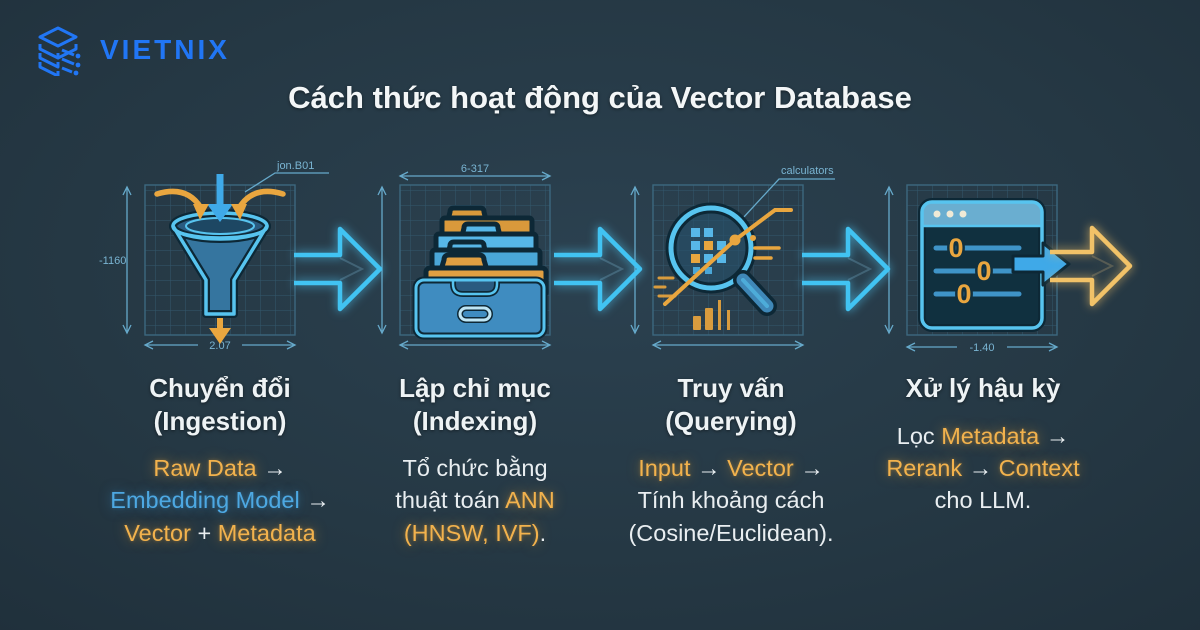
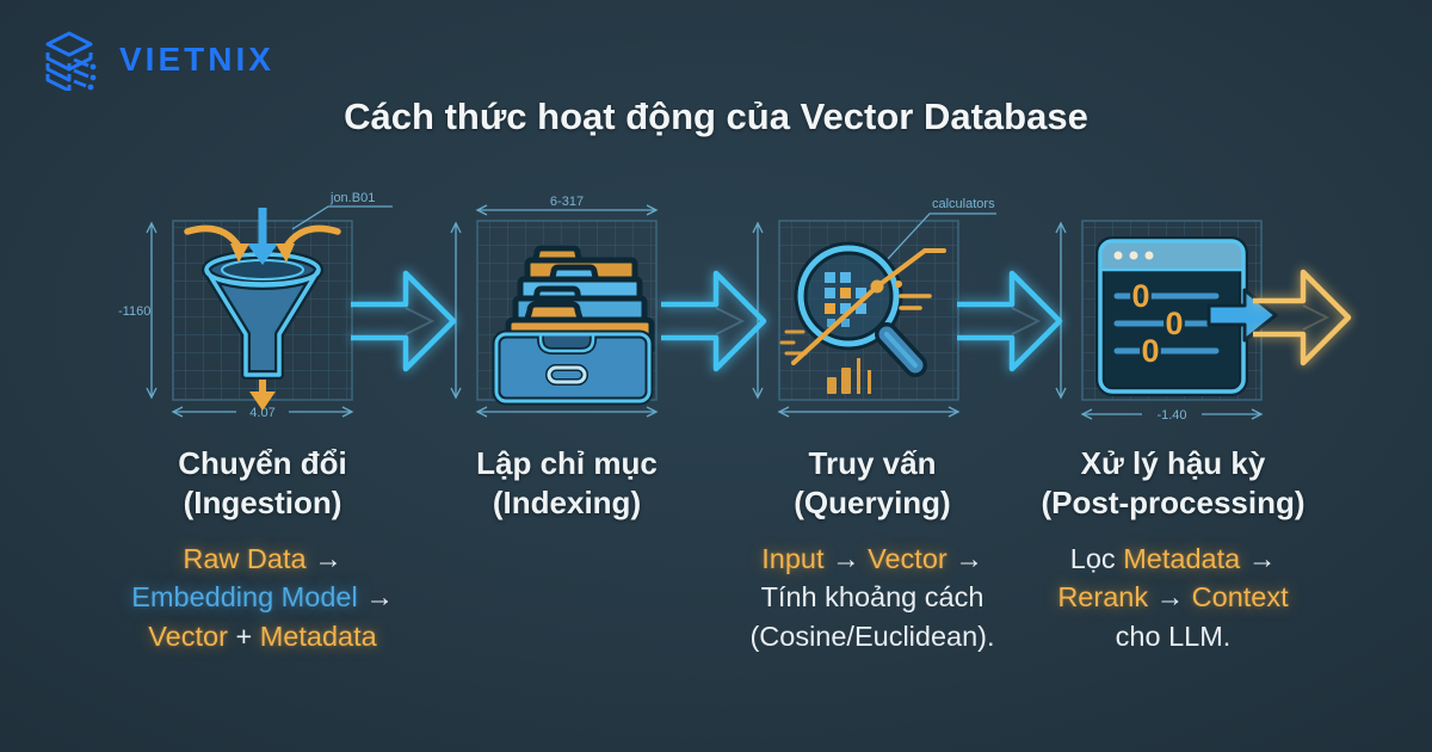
  VIETNIX
  Cách thức hoạt động của Vector Database
  -1160
- 2.07
+ 4.07
  jon.B01
  6-317
  calculators
  -1.40
  0
  0
  0
  Chuyển đổi
  (Ingestion)
  Raw Data →
  Embedding Model →
  Vector + Metadata
  Lập chỉ mục
  (Indexing)
- Tổ chức bằng
- thuật toán ANN
- (HNSW, IVF).
  Truy vấn
  (Querying)
  Input → Vector →
  Tính khoảng cách
  (Cosine/Euclidean).
  Xử lý hậu kỳ
+ (Post-processing)
  Lọc Metadata →
  Rerank → Context
  cho LLM.
